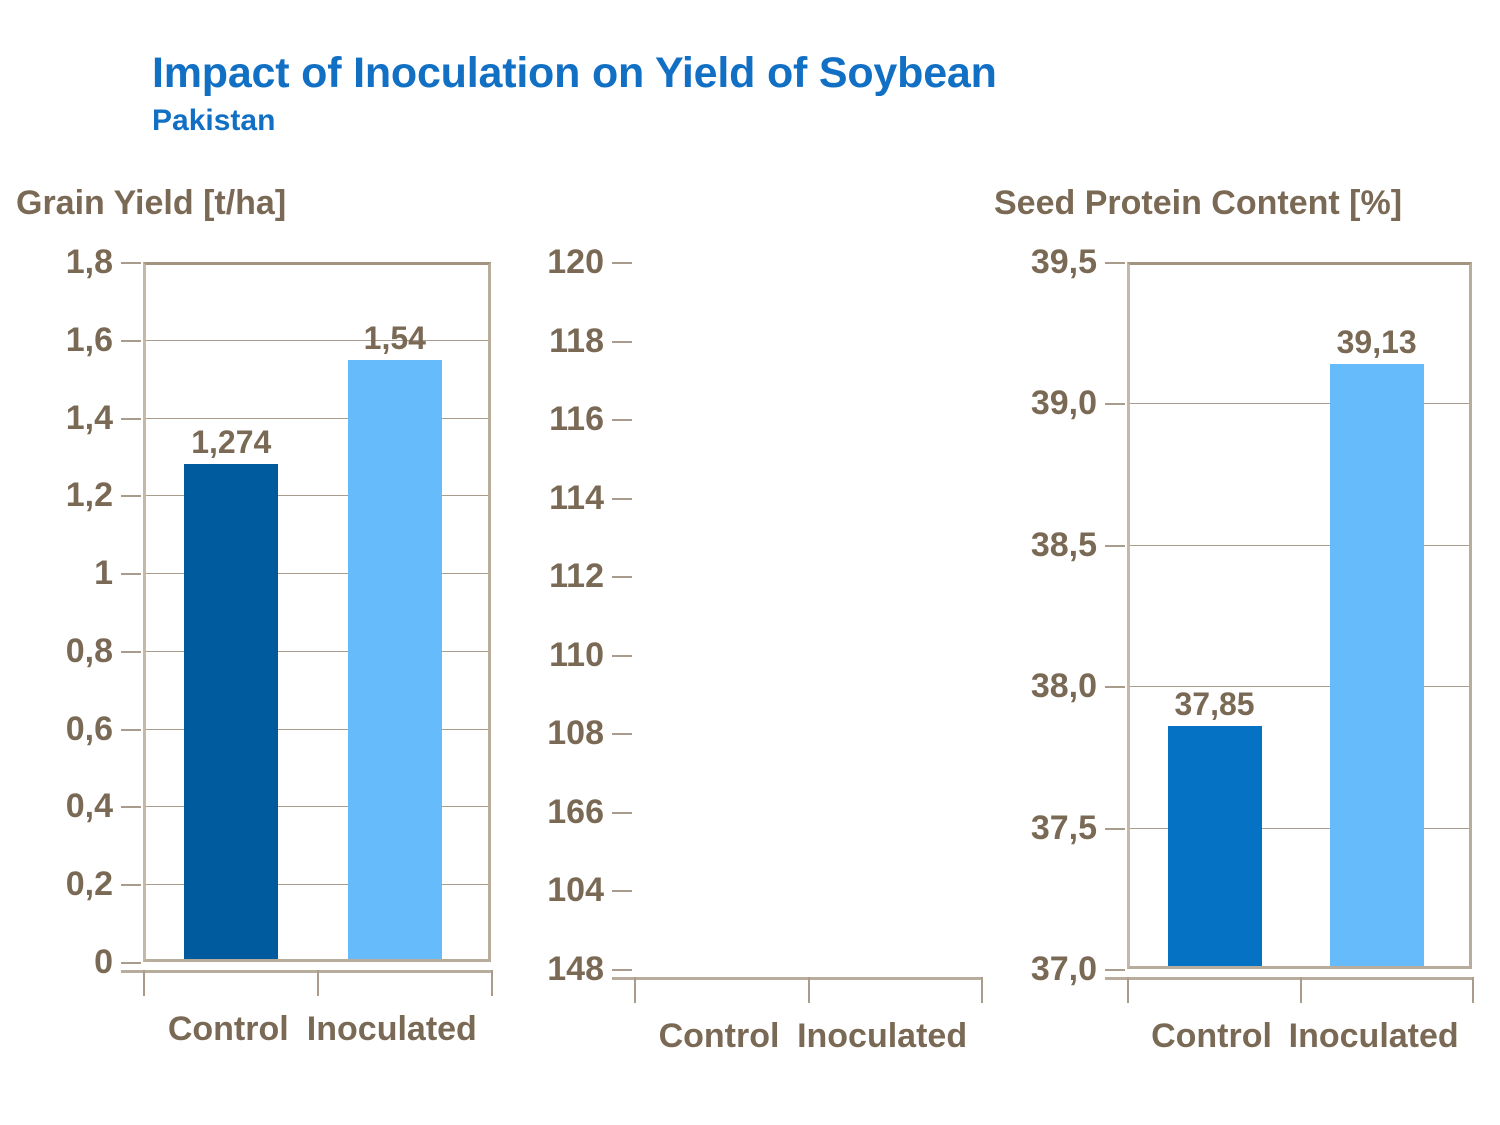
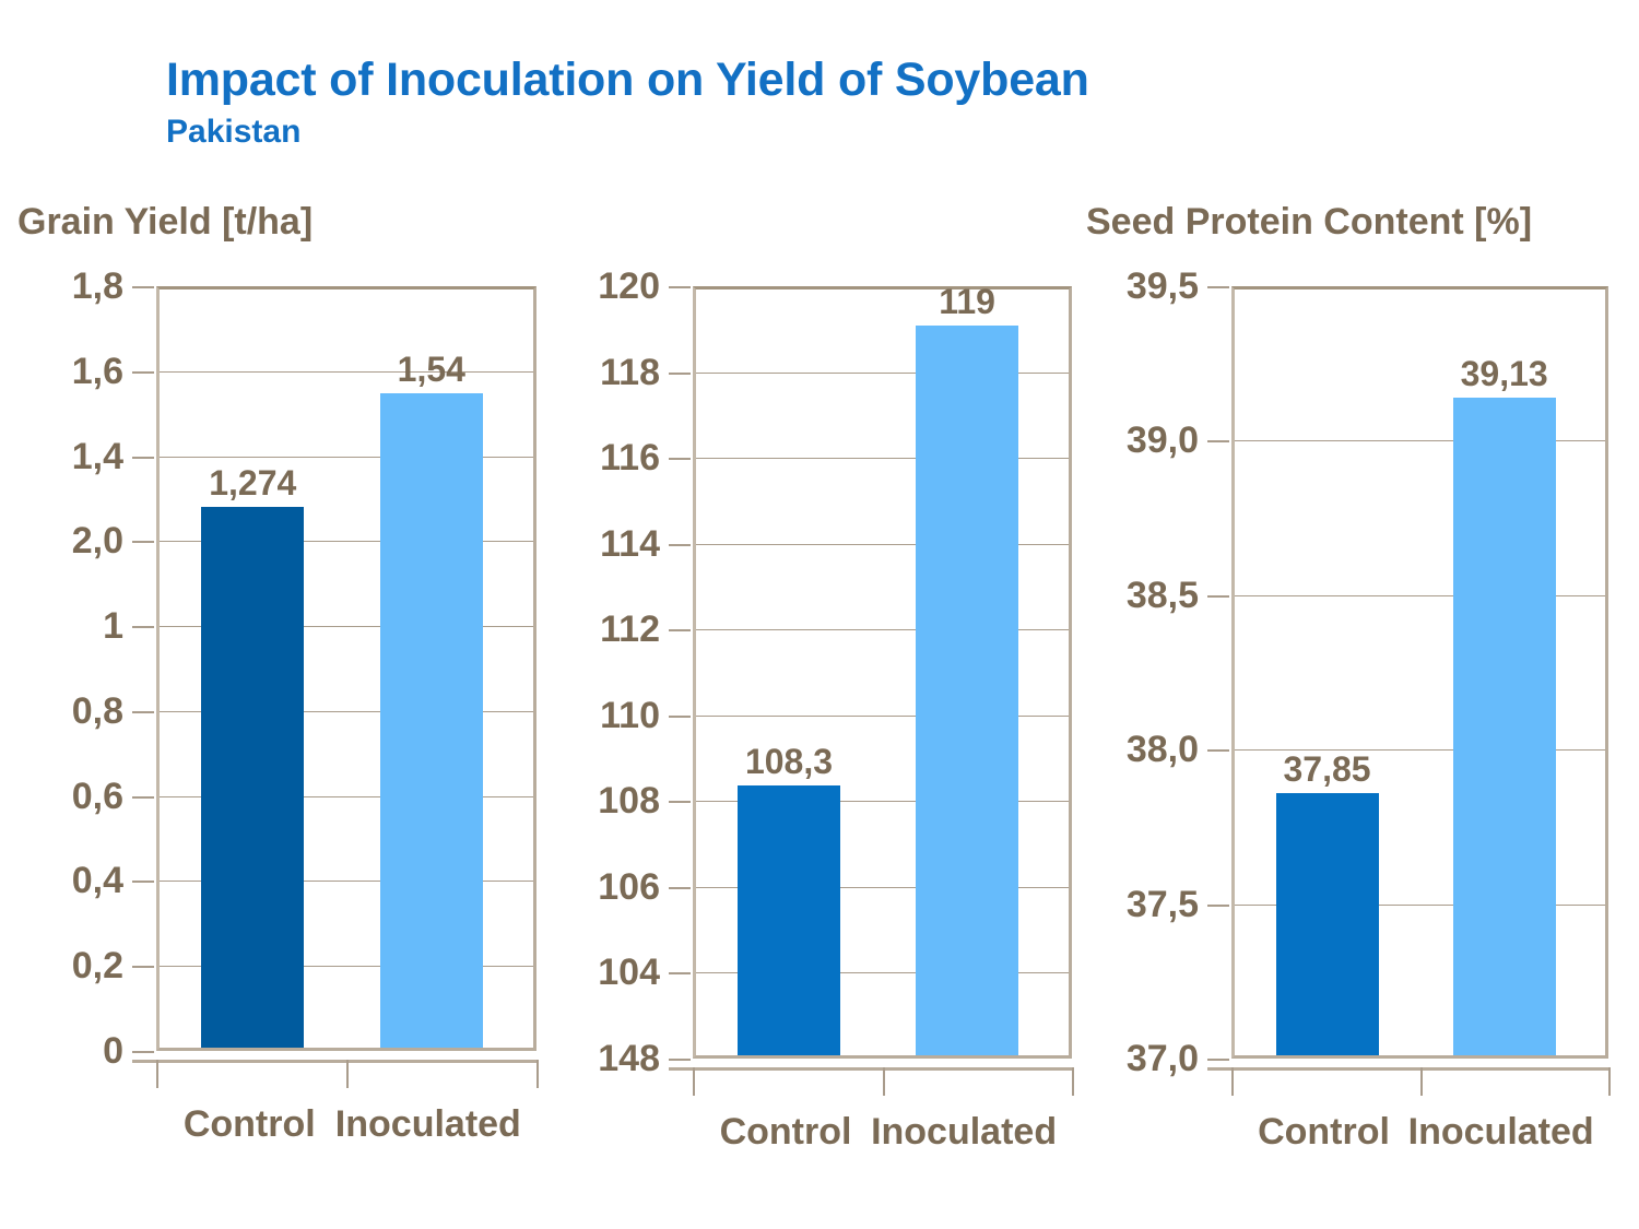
  Impact of Inoculation on Yield of Soybean
  Pakistan
  Grain Yield [t/ha]
  1,8
  1,6
  1,4
- 1,2
+ 2,0
  1
  0,8
  0,6
  0,4
  0,2
  0
  1,274
  1,54
  Control
  Inoculated
  120
  118
  116
  114
  112
  110
  108
- 166
+ 106
  104
  148
+ 108,3
+ 119
  Control
  Inoculated
  Seed Protein Content [%]
  39,5
  39,0
  38,5
  38,0
  37,5
  37,0
  37,85
  39,13
  Control
  Inoculated
